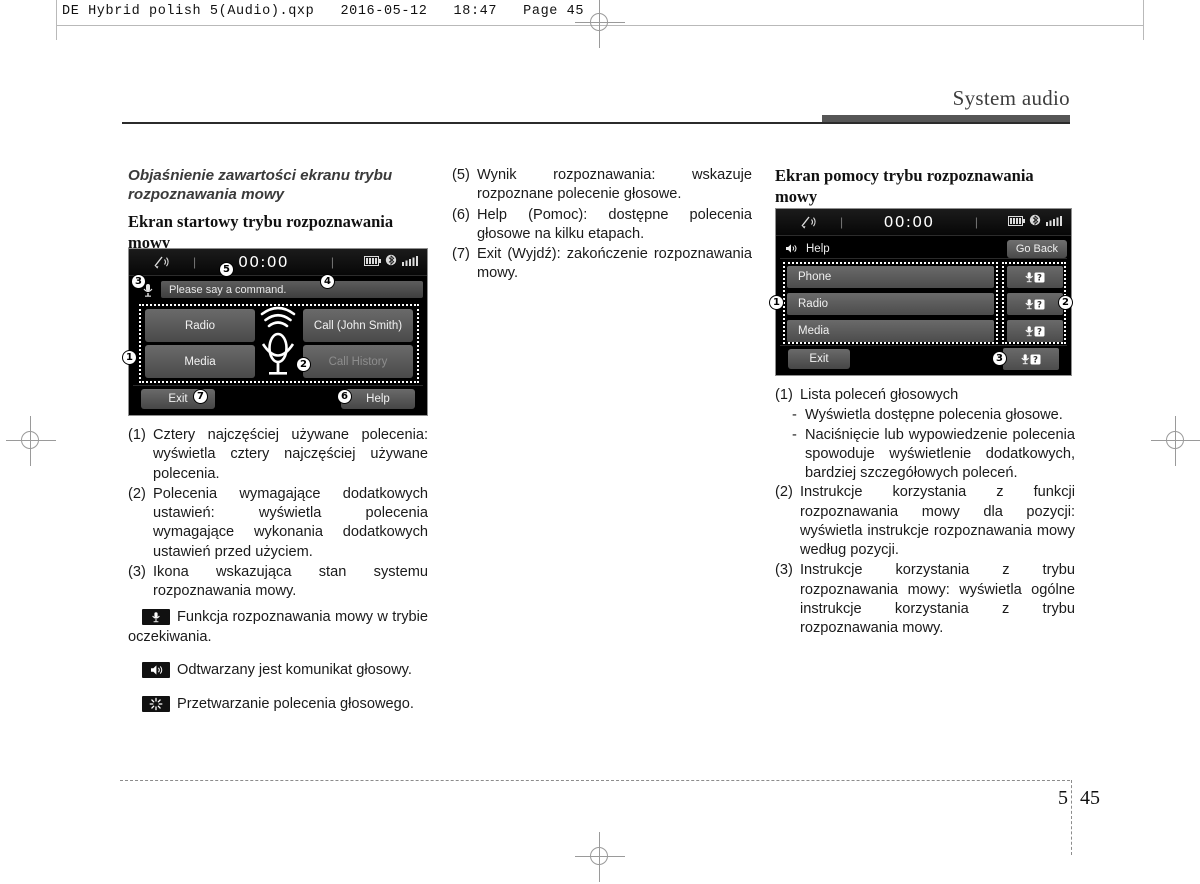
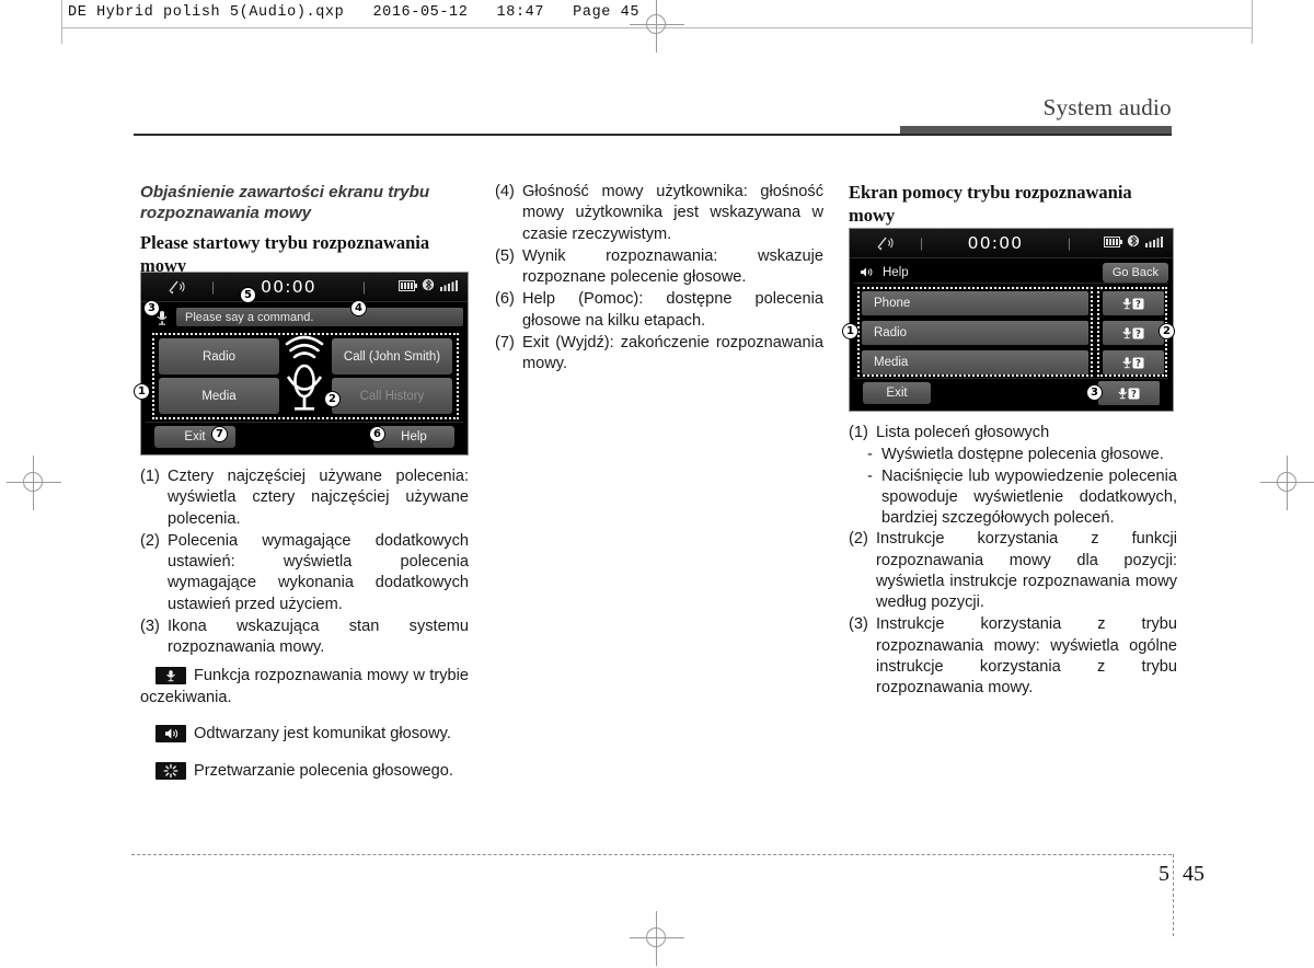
  DE Hybrid polish 5(Audio).qxp 2016-05-12 18:47 Page 45
  System audio
  Objaśnienie zawartości ekranu trybu rozpoznawania mowy
- Ekran startowy trybu rozpoznawania mowy
+ Please startowy trybu rozpoznawania mowy
  |
  00:00
  |
  Please say a command.
  Radio
  Call (John Smith)
  Media
  Call History
  Exit
  Help
  1
  2
  3
  4
  5
  6
  7
  (1)
  Cztery najczęściej używane polecenia: wyświetla cztery najczęściej używane polecenia.
  (2)
  Polecenia wymagające dodatkowych ustawień: wyświetla polecenia wymagające wykonania dodatkowych ustawień przed użyciem.
  (3)
  Ikona wskazująca stan systemu rozpoznawania mowy.
  Funkcja rozpoznawania mowy w trybie oczekiwania.
  Odtwarzany jest komunikat głosowy.
  Przetwarzanie polecenia głosowego.
+ (4)
+ Głośność mowy użytkownika: głośność mowy użytkownika jest wskazywana w czasie rzeczywistym.
  (5)
  Wynik rozpoznawania: wskazuje rozpoznane polecenie głosowe.
  (6)
  Help (Pomoc): dostępne polecenia głosowe na kilku etapach.
  (7)
  Exit (Wyjdź): zakończenie rozpoznawania mowy.
  Ekran pomocy trybu rozpoznawania mowy
  |
  00:00
  |
  Help
  Go Back
  Phone
  Radio
  Media
  ?
  ?
  ?
  Exit
  ?
  1
  2
  3
  (1)
  Lista poleceń głosowych
  -
  Wyświetla dostępne polecenia głosowe.
  -
  Naciśnięcie lub wypowiedzenie polecenia spowoduje wyświetlenie dodatkowych, bardziej szczegółowych poleceń.
  (2)
  Instrukcje korzystania z funkcji rozpoznawania mowy dla pozycji: wyświetla instrukcje rozpoznawania mowy według pozycji.
  (3)
  Instrukcje korzystania z trybu rozpoznawania mowy: wyświetla ogólne instrukcje korzystania z trybu rozpoznawania mowy.
  5 45
